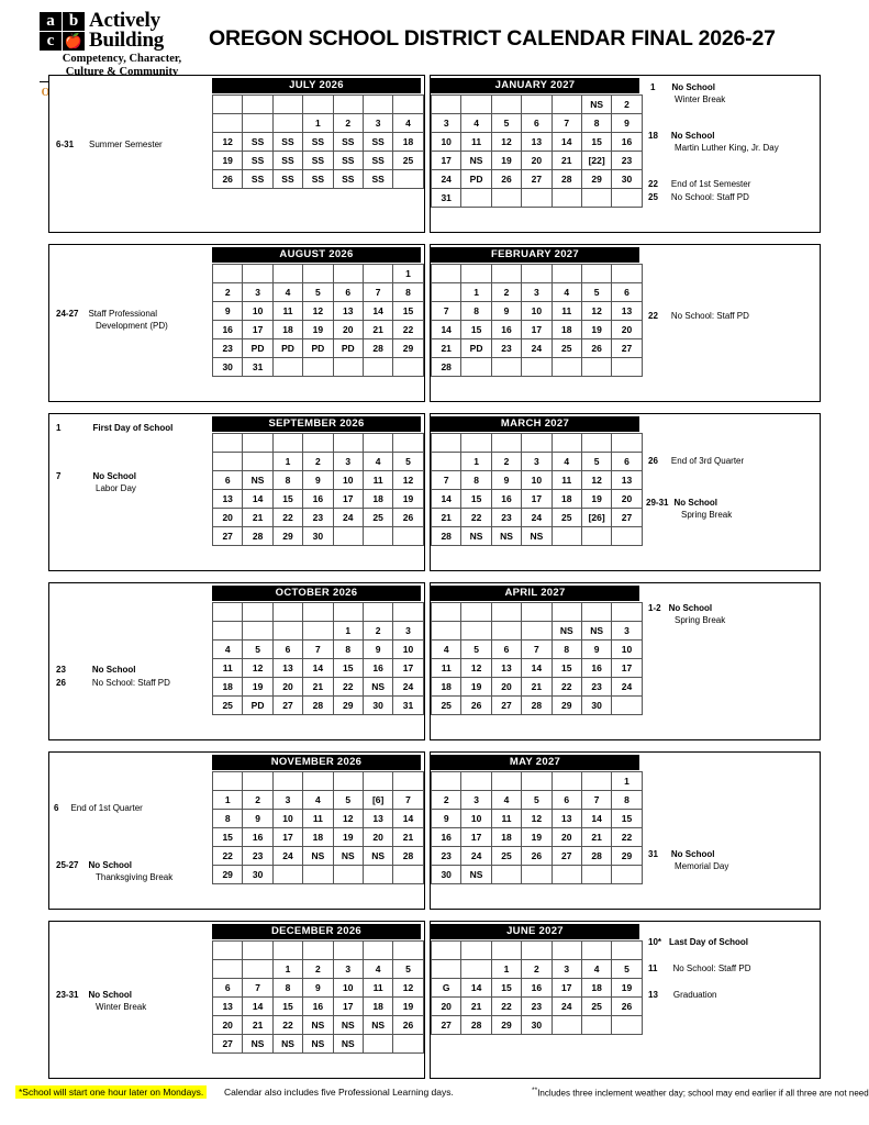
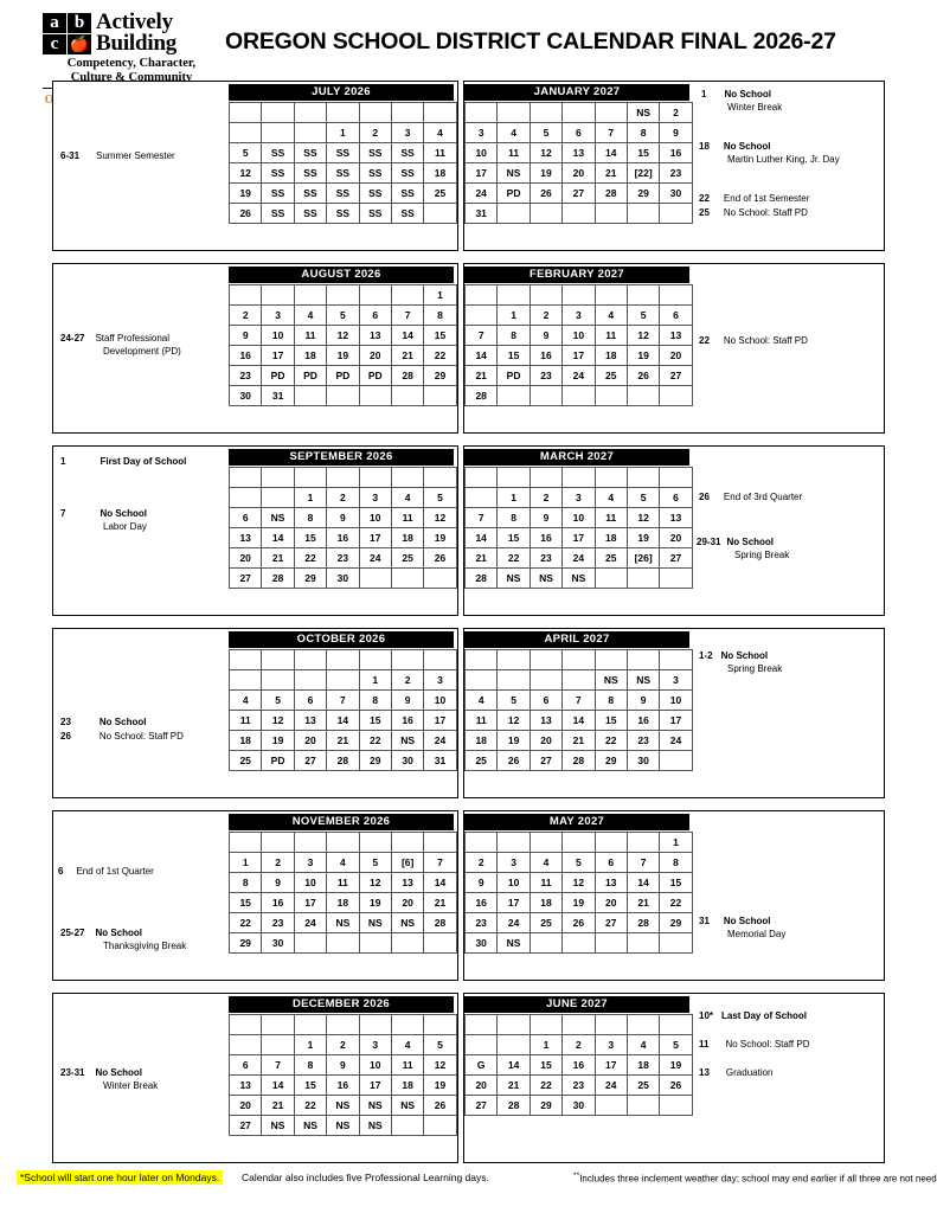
  a
  b
  c
  🍎
  Actively
  Building
  Competency, Character,
  Culture & Community
  OREGON SCHOOL DISTRICT CALENDAR FINAL 2026-27
  6-31
  Summer Semester
  JULY 2026
  			1	2	3	4
+ 5	SS	SS	SS	SS	SS	11
  12	SS	SS	SS	SS	SS	18
  19	SS	SS	SS	SS	SS	25
  26	SS	SS	SS	SS	SS
  JANUARY 2027
  					NS	2
  3	4	5	6	7	8	9
  10	11	12	13	14	15	16
  17	NS	19	20	21	[22]	23
  24	PD	26	27	28	29	30
  31
  1
  No School
  Winter Break
  18
  No School
  Martin Luther King, Jr. Day
  22
  End of 1st Semester
  25
  No School: Staff PD
  24-27
  Staff Professional
  Development (PD)
  AUGUST 2026
  						1
  2	3	4	5	6	7	8
  9	10	11	12	13	14	15
  16	17	18	19	20	21	22
  23	PD	PD	PD	PD	28	29
  30	31
  FEBRUARY 2027
  	1	2	3	4	5	6
  7	8	9	10	11	12	13
  14	15	16	17	18	19	20
  21	PD	23	24	25	26	27
  28
  22
  No School: Staff PD
  1
  First Day of School
  7
  No School
  Labor Day
  SEPTEMBER 2026
  		1	2	3	4	5
  6	NS	8	9	10	11	12
  13	14	15	16	17	18	19
  20	21	22	23	24	25	26
  27	28	29	30
  MARCH 2027
  	1	2	3	4	5	6
  7	8	9	10	11	12	13
  14	15	16	17	18	19	20
  21	22	23	24	25	[26]	27
  28	NS	NS	NS
  26
  End of 3rd Quarter
  29-31
  No School
  Spring Break
  23
  No School
  26
  No School: Staff PD
  OCTOBER 2026
  				1	2	3
  4	5	6	7	8	9	10
  11	12	13	14	15	16	17
  18	19	20	21	22	NS	24
  25	PD	27	28	29	30	31
  APRIL 2027
  				NS	NS	3
  4	5	6	7	8	9	10
  11	12	13	14	15	16	17
  18	19	20	21	22	23	24
  25	26	27	28	29	30
  1-2
  No School
  Spring Break
  6
  End of 1st Quarter
  25-27
  No School
  Thanksgiving Break
  NOVEMBER 2026
  1	2	3	4	5	[6]	7
  8	9	10	11	12	13	14
  15	16	17	18	19	20	21
  22	23	24	NS	NS	NS	28
  29	30
  MAY 2027
  						1
  2	3	4	5	6	7	8
  9	10	11	12	13	14	15
  16	17	18	19	20	21	22
  23	24	25	26	27	28	29
  30	NS
  31
  No School
  Memorial Day
  23-31
  No School
  Winter Break
  DECEMBER 2026
  		1	2	3	4	5
  6	7	8	9	10	11	12
  13	14	15	16	17	18	19
  20	21	22	NS	NS	NS	26
  27	NS	NS	NS	NS
  JUNE 2027
  		1	2	3	4	5
  G	14	15	16	17	18	19
  20	21	22	23	24	25	26
  27	28	29	30
  10*
  Last Day of School
  11
  No School: Staff PD
  13
  Graduation
  *School will start one hour later on Mondays.
  Calendar also includes five Professional Learning days.
  Includes three inclement weather day; school may end earlier if all three are not need
